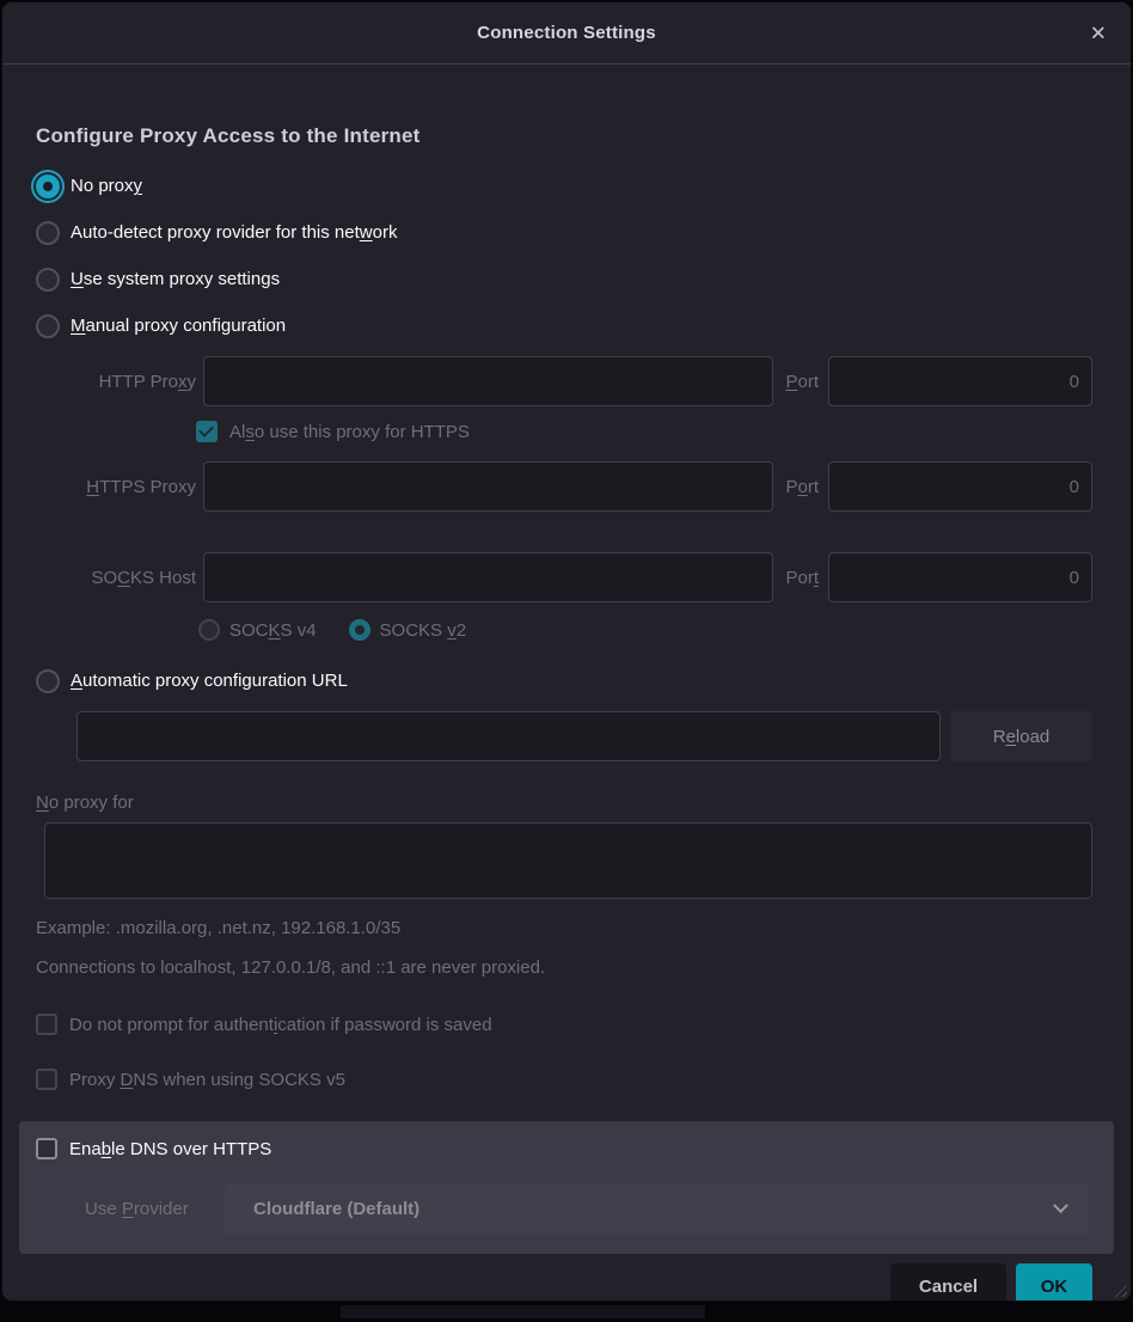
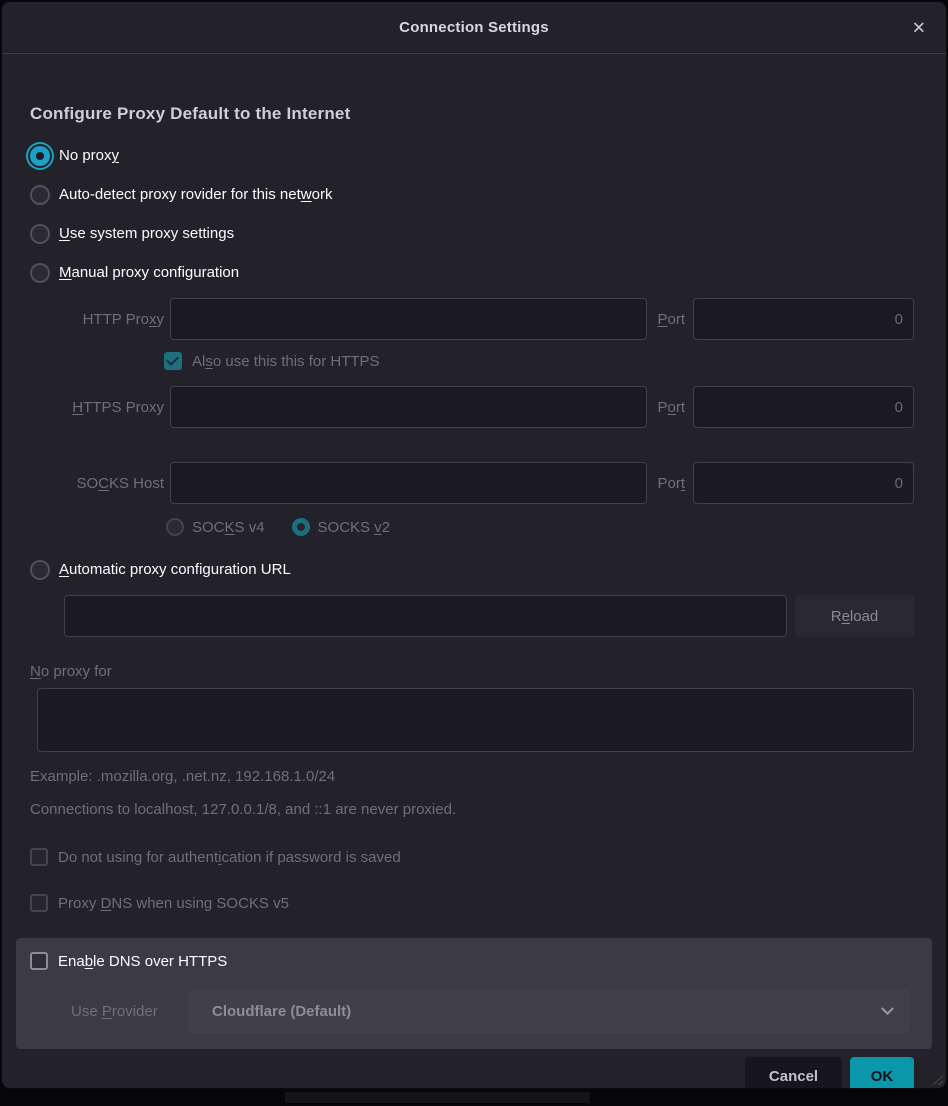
  Connection Settings
  ✕
- Configure Proxy Access to the Internet
+ Configure Proxy Default to the Internet
  No proxy
  Auto-detect proxy rovider for this network
  Use system proxy settings
  Manual proxy configuration
  HTTP Proxy
  Port
  0
- Also use this proxy for HTTPS
+ Also use this this for HTTPS
  HTTPS Proxy
  Port
  0
  SOCKS Host
  Port
  0
  SOCKS v4
  SOCKS v2
  Automatic proxy configuration URL
  Reload
  No proxy for
- Example: .mozilla.org, .net.nz, 192.168.1.0/35
+ Example: .mozilla.org, .net.nz, 192.168.1.0/24
  Connections to localhost, 127.0.0.1/8, and ::1 are never proxied.
- Do not prompt for authentication if password is saved
+ Do not using for authentication if password is saved
  Proxy DNS when using SOCKS v5
  Enable DNS over HTTPS
  Use Provider
  Cloudflare (Default)
  Cancel
  OK
